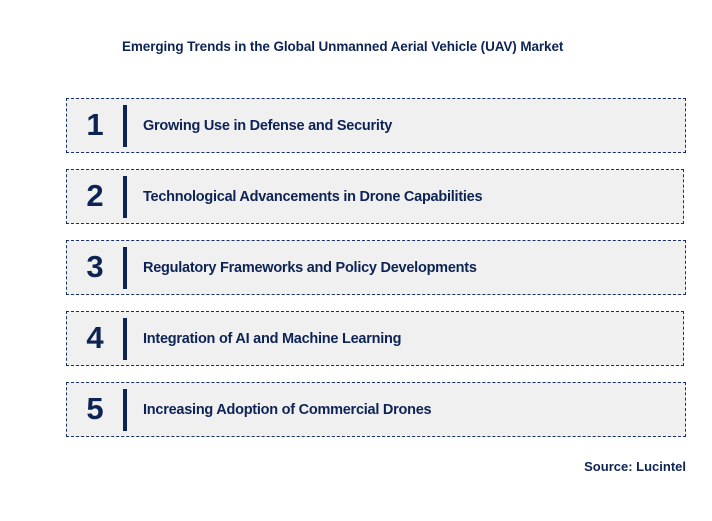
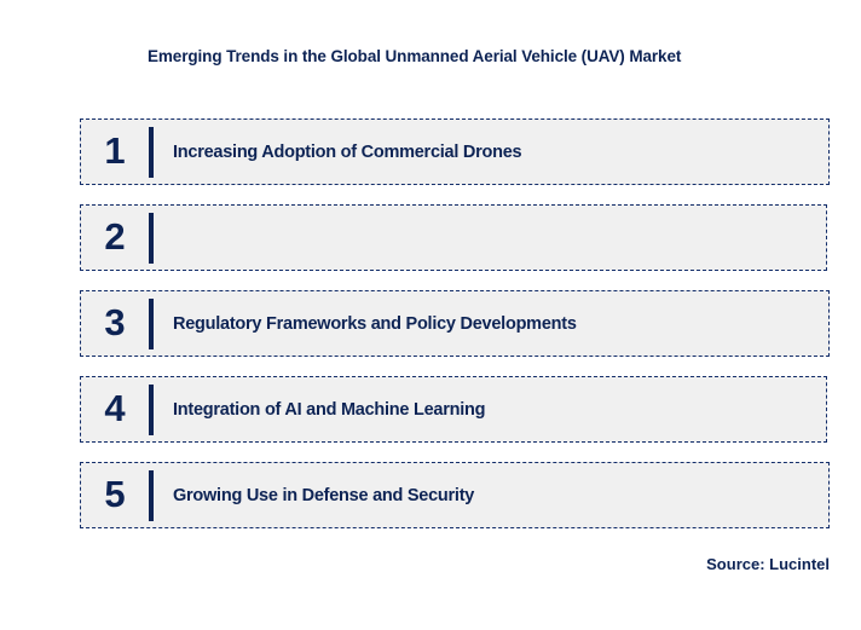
  Emerging Trends in the Global Unmanned Aerial Vehicle (UAV) Market
  1
- Growing Use in Defense and Security
+ Increasing Adoption of Commercial Drones
  2
- Technological Advancements in Drone Capabilities
  3
  Regulatory Frameworks and Policy Developments
  4
  Integration of AI and Machine Learning
  5
- Increasing Adoption of Commercial Drones
+ Growing Use in Defense and Security
  Source: Lucintel
